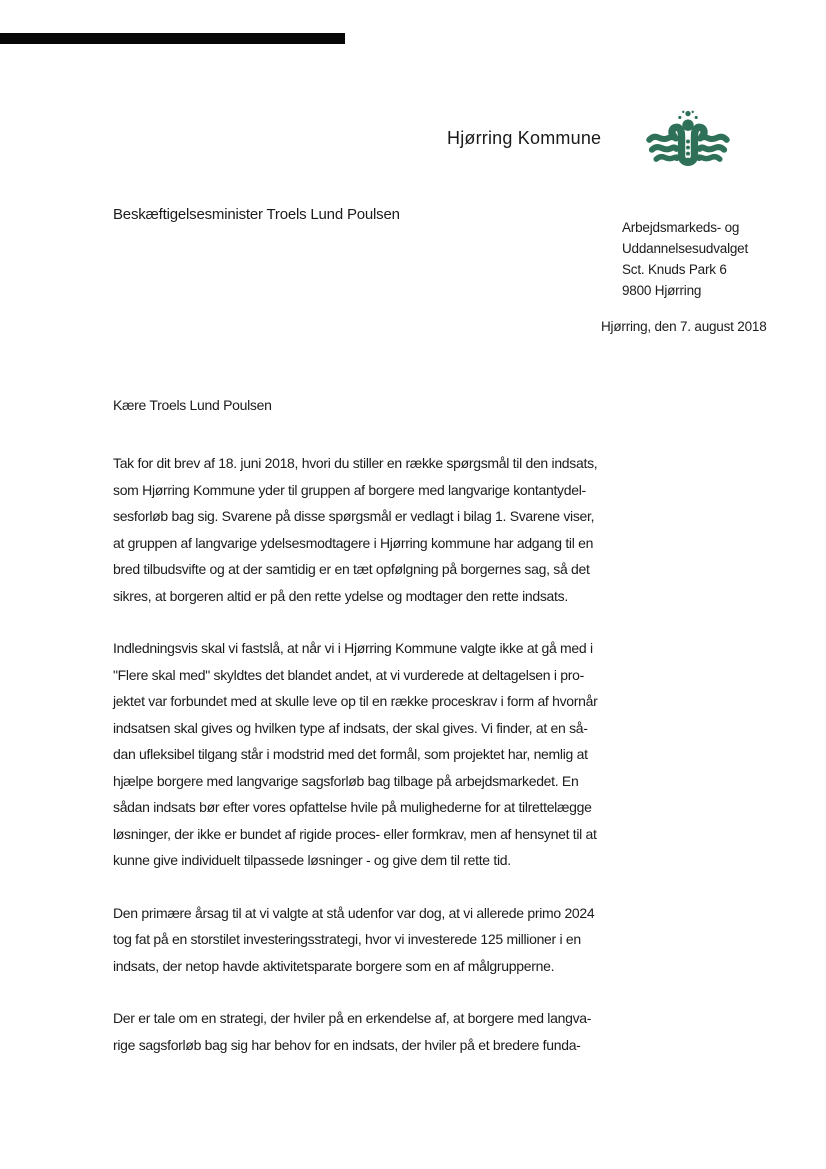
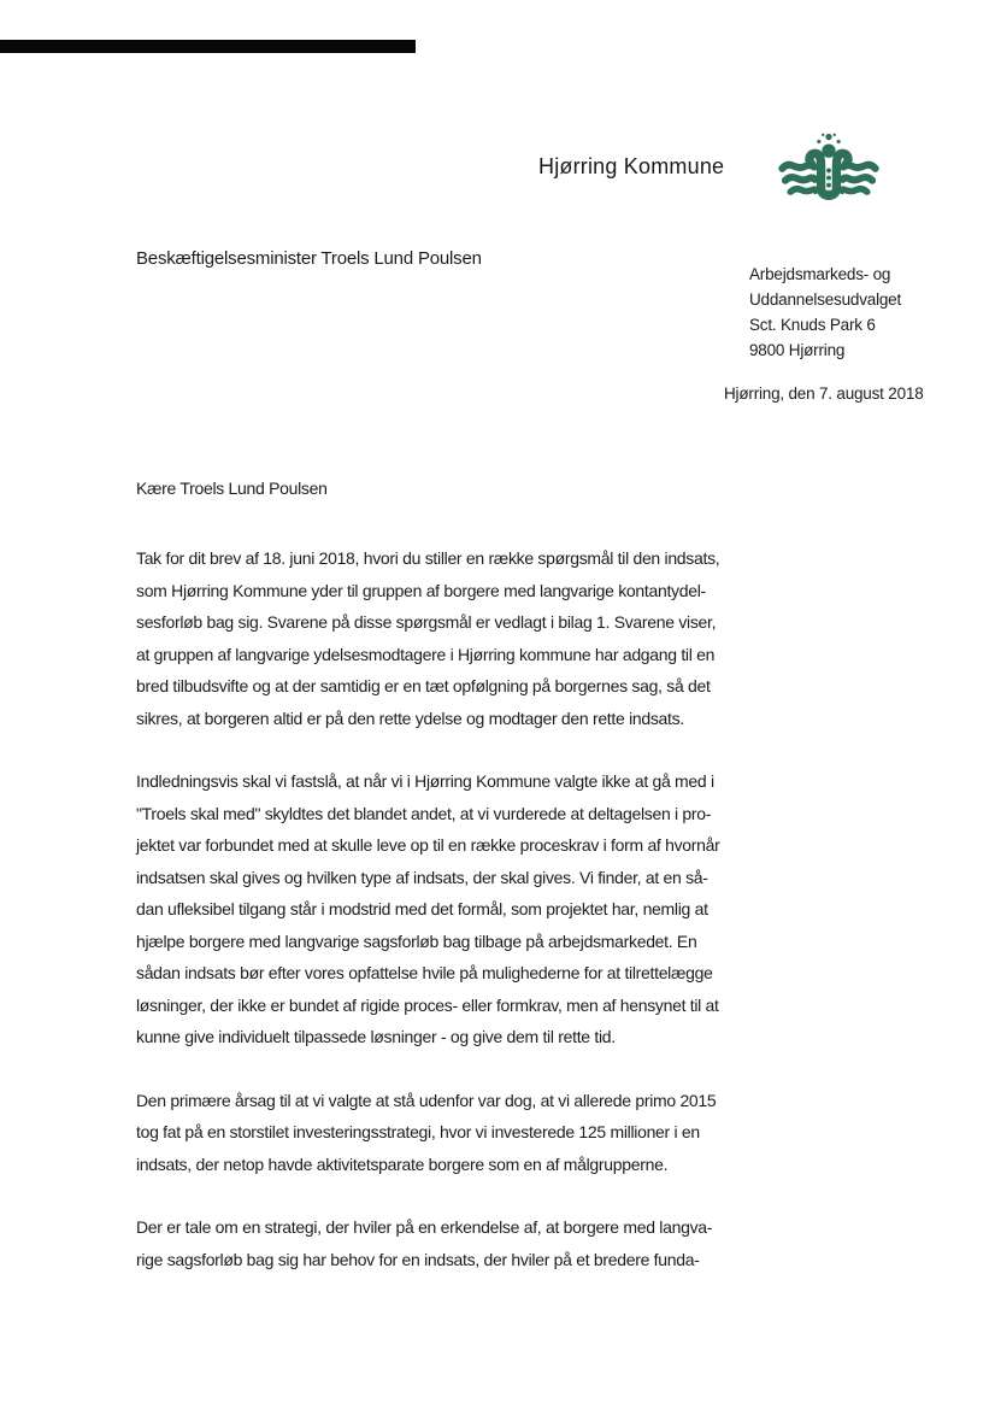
  Hjørring Kommune
  Beskæftigelsesminister Troels Lund Poulsen
  Arbejdsmarkeds- og
  Uddannelsesudvalget
  Sct. Knuds Park 6
  9800 Hjørring
  Hjørring, den 7. august 2018
  Kære Troels Lund Poulsen
  Tak for dit brev af 18. juni 2018, hvori du stiller en række spørgsmål til den indsats,
  som Hjørring Kommune yder til gruppen af borgere med langvarige kontantydel-
  sesforløb bag sig. Svarene på disse spørgsmål er vedlagt i bilag 1. Svarene viser,
  at gruppen af langvarige ydelsesmodtagere i Hjørring kommune har adgang til en
  bred tilbudsvifte og at der samtidig er en tæt opfølgning på borgernes sag, så det
  sikres, at borgeren altid er på den rette ydelse og modtager den rette indsats.
  Indledningsvis skal vi fastslå, at når vi i Hjørring Kommune valgte ikke at gå med i
- "Flere skal med" skyldtes det blandet andet, at vi vurderede at deltagelsen i pro-
+ "Troels skal med" skyldtes det blandet andet, at vi vurderede at deltagelsen i pro-
  jektet var forbundet med at skulle leve op til en række proceskrav i form af hvornår
  indsatsen skal gives og hvilken type af indsats, der skal gives. Vi finder, at en så-
  dan ufleksibel tilgang står i modstrid med det formål, som projektet har, nemlig at
  hjælpe borgere med langvarige sagsforløb bag tilbage på arbejdsmarkedet. En
  sådan indsats bør efter vores opfattelse hvile på mulighederne for at tilrettelægge
  løsninger, der ikke er bundet af rigide proces- eller formkrav, men af hensynet til at
  kunne give individuelt tilpassede løsninger - og give dem til rette tid.
- Den primære årsag til at vi valgte at stå udenfor var dog, at vi allerede primo 2024
+ Den primære årsag til at vi valgte at stå udenfor var dog, at vi allerede primo 2015
  tog fat på en storstilet investeringsstrategi, hvor vi investerede 125 millioner i en
  indsats, der netop havde aktivitetsparate borgere som en af målgrupperne.
  Der er tale om en strategi, der hviler på en erkendelse af, at borgere med langva-
  rige sagsforløb bag sig har behov for en indsats, der hviler på et bredere funda-
